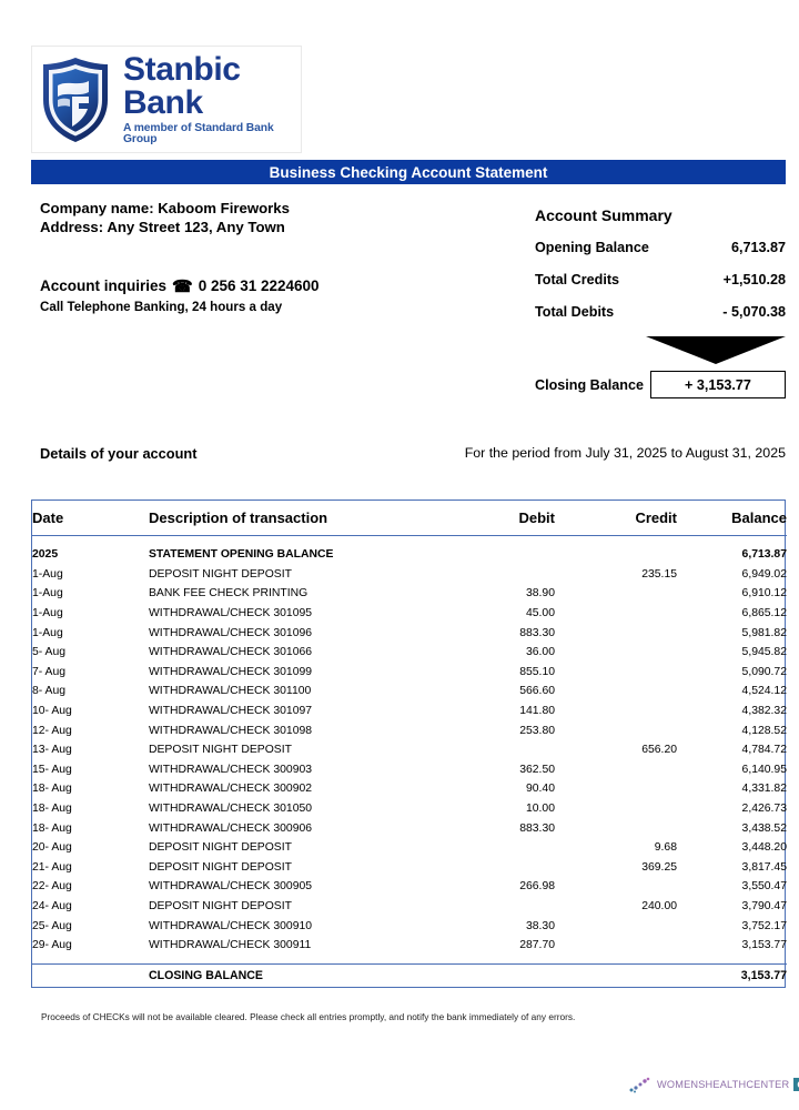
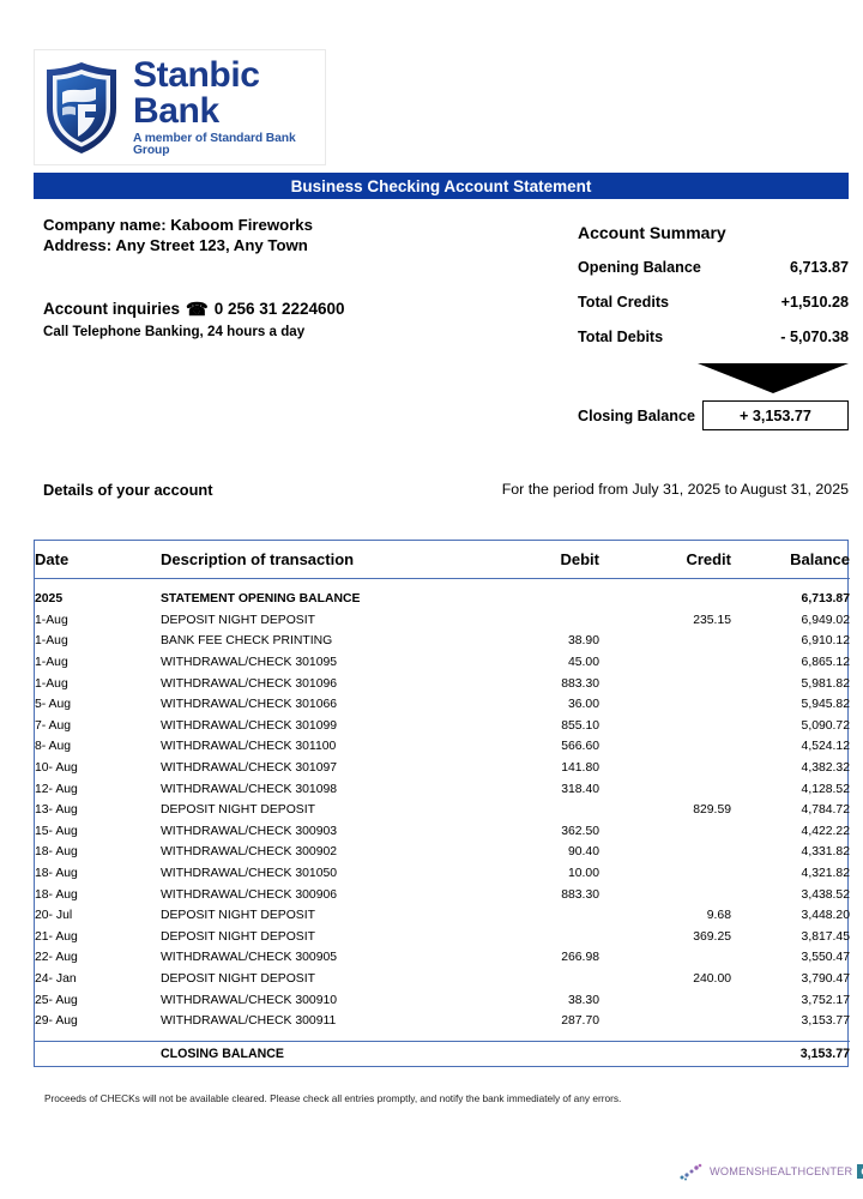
  Stanbic Bank
  A member of Standard Bank Group
  Business Checking Account Statement
  Company name: Kaboom Fireworks
  Address: Any Street 123, Any Town
  Account inquiries
  ☎
  0 256 31 2224600
  Call Telephone Banking, 24 hours a day
  Account Summary
  Opening Balance
  6,713.87
  Total Credits
  +1,510.28
  Total Debits
  - 5,070.38
  Closing Balance
  + 3,153.77
  Details of your account
  For the period from July 31, 2025 to August 31, 2025
  Date	Description of transaction	Debit	Credit	Balance
  2025	STATEMENT OPENING BALANCE			6,713.87
  1-Aug	DEPOSIT NIGHT DEPOSIT		235.15	6,949.02
  1-Aug	BANK FEE CHECK PRINTING	38.90		6,910.12
  1-Aug	WITHDRAWAL/CHECK 301095	45.00		6,865.12
  1-Aug	WITHDRAWAL/CHECK 301096	883.30		5,981.82
  5- Aug	WITHDRAWAL/CHECK 301066	36.00		5,945.82
  7- Aug	WITHDRAWAL/CHECK 301099	855.10		5,090.72
  8- Aug	WITHDRAWAL/CHECK 301100	566.60		4,524.12
  10- Aug	WITHDRAWAL/CHECK 301097	141.80		4,382.32
- 12- Aug	WITHDRAWAL/CHECK 301098	253.80		4,128.52
+ 12- Aug	WITHDRAWAL/CHECK 301098	318.40		4,128.52
- 13- Aug	DEPOSIT NIGHT DEPOSIT		656.20	4,784.72
+ 13- Aug	DEPOSIT NIGHT DEPOSIT		829.59	4,784.72
- 15- Aug	WITHDRAWAL/CHECK 300903	362.50		6,140.95
+ 15- Aug	WITHDRAWAL/CHECK 300903	362.50		4,422.22
  18- Aug	WITHDRAWAL/CHECK 300902	90.40		4,331.82
- 18- Aug	WITHDRAWAL/CHECK 301050	10.00		2,426.73
+ 18- Aug	WITHDRAWAL/CHECK 301050	10.00		4,321.82
  18- Aug	WITHDRAWAL/CHECK 300906	883.30		3,438.52
- 20- Aug	DEPOSIT NIGHT DEPOSIT		9.68	3,448.20
+ 20- Jul	DEPOSIT NIGHT DEPOSIT		9.68	3,448.20
  21- Aug	DEPOSIT NIGHT DEPOSIT		369.25	3,817.45
  22- Aug	WITHDRAWAL/CHECK 300905	266.98		3,550.47
- 24- Aug	DEPOSIT NIGHT DEPOSIT		240.00	3,790.47
+ 24- Jan	DEPOSIT NIGHT DEPOSIT		240.00	3,790.47
  25- Aug	WITHDRAWAL/CHECK 300910	38.30		3,752.17
  29- Aug	WITHDRAWAL/CHECK 300911	287.70		3,153.77
  	CLOSING BALANCE			3,153.77
  Proceeds of CHECKs will not be available cleared. Please check all entries promptly, and notify the bank immediately of any errors.
  WOMENSHEALTHCENTER
